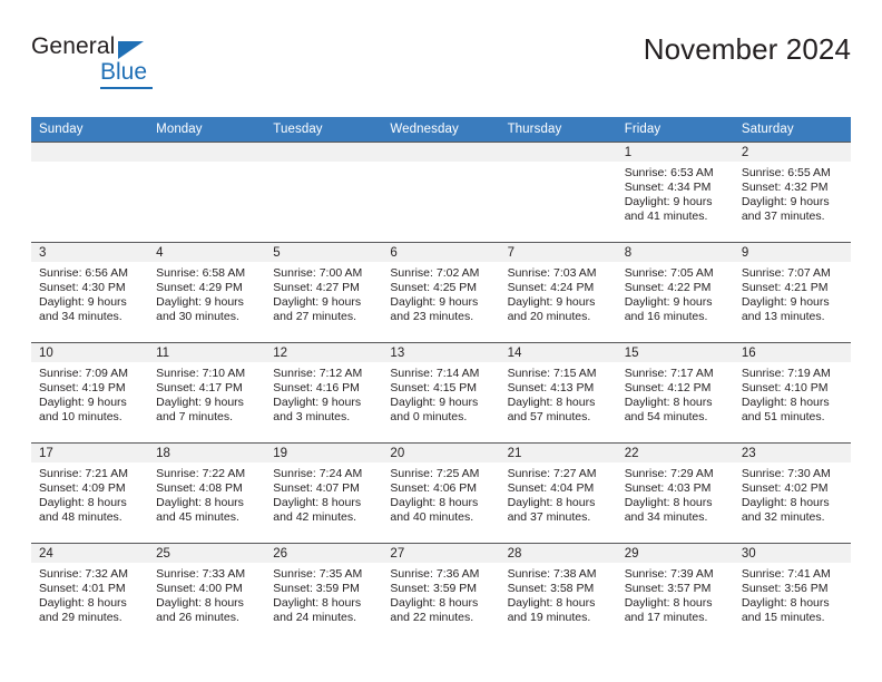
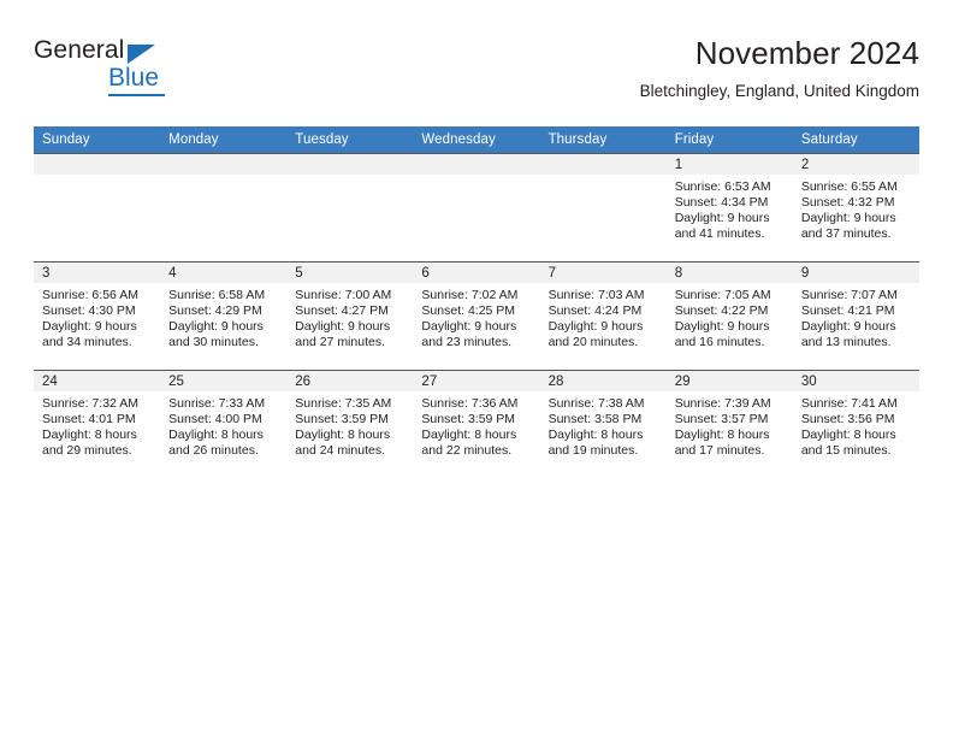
  General
  Blue
  November 2024
+ Bletchingley, England, United Kingdom
  Sunday	Monday	Tuesday	Wednesday	Thursday	Friday	Saturday
  					1Sunrise: 6:53 AMSunset: 4:34 PMDaylight: 9 hoursand 41 minutes.	2Sunrise: 6:55 AMSunset: 4:32 PMDaylight: 9 hoursand 37 minutes.
  3Sunrise: 6:56 AMSunset: 4:30 PMDaylight: 9 hoursand 34 minutes.	4Sunrise: 6:58 AMSunset: 4:29 PMDaylight: 9 hoursand 30 minutes.	5Sunrise: 7:00 AMSunset: 4:27 PMDaylight: 9 hoursand 27 minutes.	6Sunrise: 7:02 AMSunset: 4:25 PMDaylight: 9 hoursand 23 minutes.	7Sunrise: 7:03 AMSunset: 4:24 PMDaylight: 9 hoursand 20 minutes.	8Sunrise: 7:05 AMSunset: 4:22 PMDaylight: 9 hoursand 16 minutes.	9Sunrise: 7:07 AMSunset: 4:21 PMDaylight: 9 hoursand 13 minutes.
- 10Sunrise: 7:09 AMSunset: 4:19 PMDaylight: 9 hoursand 10 minutes.	11Sunrise: 7:10 AMSunset: 4:17 PMDaylight: 9 hoursand 7 minutes.	12Sunrise: 7:12 AMSunset: 4:16 PMDaylight: 9 hoursand 3 minutes.	13Sunrise: 7:14 AMSunset: 4:15 PMDaylight: 9 hoursand 0 minutes.	14Sunrise: 7:15 AMSunset: 4:13 PMDaylight: 8 hoursand 57 minutes.	15Sunrise: 7:17 AMSunset: 4:12 PMDaylight: 8 hoursand 54 minutes.	16Sunrise: 7:19 AMSunset: 4:10 PMDaylight: 8 hoursand 51 minutes.
- 17Sunrise: 7:21 AMSunset: 4:09 PMDaylight: 8 hoursand 48 minutes.	18Sunrise: 7:22 AMSunset: 4:08 PMDaylight: 8 hoursand 45 minutes.	19Sunrise: 7:24 AMSunset: 4:07 PMDaylight: 8 hoursand 42 minutes.	20Sunrise: 7:25 AMSunset: 4:06 PMDaylight: 8 hoursand 40 minutes.	21Sunrise: 7:27 AMSunset: 4:04 PMDaylight: 8 hoursand 37 minutes.	22Sunrise: 7:29 AMSunset: 4:03 PMDaylight: 8 hoursand 34 minutes.	23Sunrise: 7:30 AMSunset: 4:02 PMDaylight: 8 hoursand 32 minutes.
  24Sunrise: 7:32 AMSunset: 4:01 PMDaylight: 8 hoursand 29 minutes.	25Sunrise: 7:33 AMSunset: 4:00 PMDaylight: 8 hoursand 26 minutes.	26Sunrise: 7:35 AMSunset: 3:59 PMDaylight: 8 hoursand 24 minutes.	27Sunrise: 7:36 AMSunset: 3:59 PMDaylight: 8 hoursand 22 minutes.	28Sunrise: 7:38 AMSunset: 3:58 PMDaylight: 8 hoursand 19 minutes.	29Sunrise: 7:39 AMSunset: 3:57 PMDaylight: 8 hoursand 17 minutes.	30Sunrise: 7:41 AMSunset: 3:56 PMDaylight: 8 hoursand 15 minutes.
